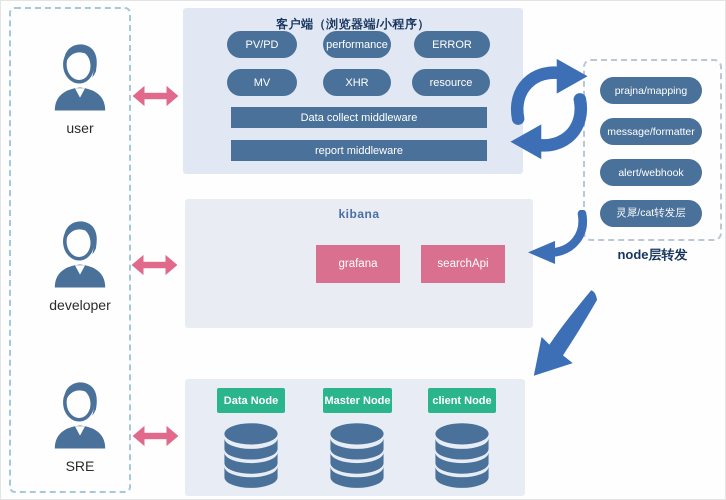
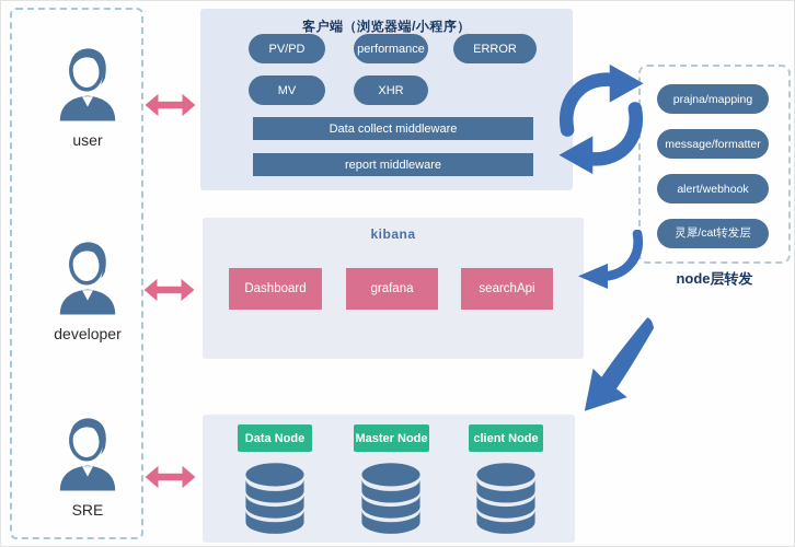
  user
  developer
  SRE
  客户端（浏览器端/小程序）
  PV/PD
  performance
  ERROR
  MV
  XHR
- resource
  Data collect middleware
  report middleware
  kibana
+ Dashboard
  grafana
  searchApi
  Data Node
  Master Node
  client Node
  prajna/mapping
  message/formatter
  alert/webhook
  灵犀/cat转发层
  node层转发
